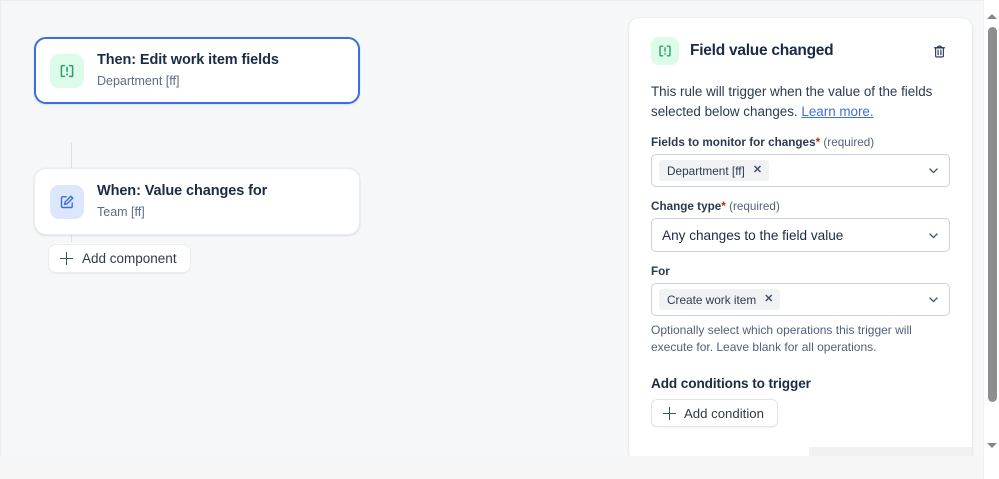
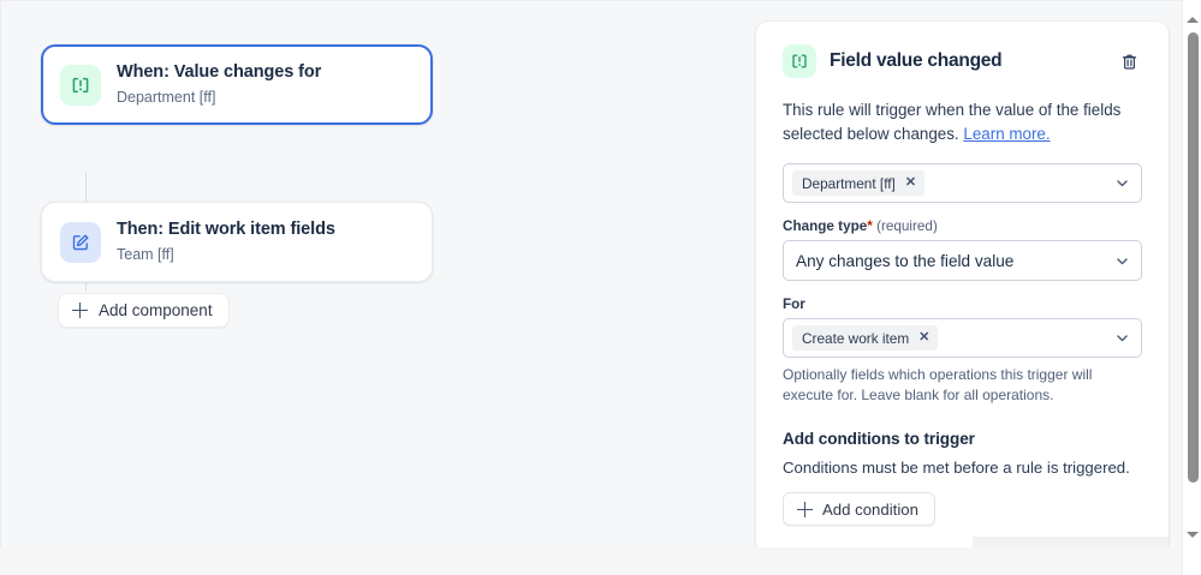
- Then: Edit work item fields
+ When: Value changes for
  Department [ff]
- When: Value changes for
+ Then: Edit work item fields
  Team [ff]
  Add component
  Field value changed
  This rule will trigger when the value of the fields selected below changes. Learn more.
- Fields to monitor for changes* (required)
  Department [ff]
  ✕
  Change type* (required)
  Any changes to the field value
  For
  Create work item
  ✕
- Optionally select which operations this trigger will execute for. Leave blank for all operations.
+ Optionally fields which operations this trigger will execute for. Leave blank for all operations.
  Add conditions to trigger
+ Conditions must be met before a rule is triggered.
  Add condition
